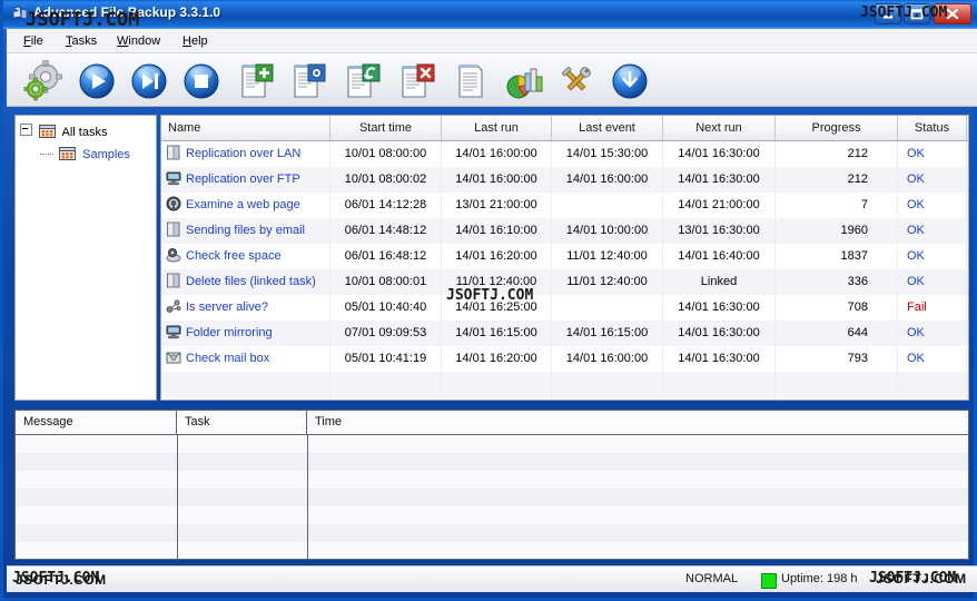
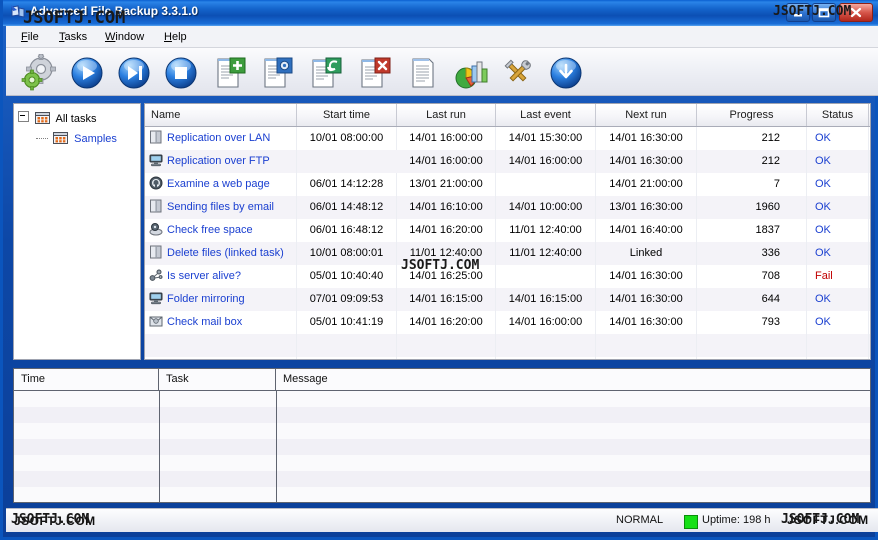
  Advanced File Backup 3.3.1.0
  File
  Tasks
  Window
  Help
  All tasks
  Samples
  Name
  Start time
  Last run
  Last event
  Next run
  Progress
  Status
  Replication over LAN
  10/01 08:00:00
  14/01 16:00:00
  14/01 15:30:00
  14/01 16:30:00
  212
  OK
  Replication over FTP
- 10/01 08:00:02
  14/01 16:00:00
  14/01 16:00:00
  14/01 16:30:00
  212
  OK
  Examine a web page
  06/01 14:12:28
  13/01 21:00:00
  14/01 21:00:00
  7
  OK
  Sending files by email
  06/01 14:48:12
  14/01 16:10:00
  14/01 10:00:00
  13/01 16:30:00
  1960
  OK
  Check free space
  06/01 16:48:12
  14/01 16:20:00
  11/01 12:40:00
  14/01 16:40:00
  1837
  OK
  Delete files (linked task)
  10/01 08:00:01
  11/01 12:40:00
  11/01 12:40:00
  Linked
  336
  OK
  Is server alive?
  05/01 10:40:40
  14/01 16:25:00
  14/01 16:30:00
  708
  Fail
  Folder mirroring
  07/01 09:09:53
  14/01 16:15:00
  14/01 16:15:00
  14/01 16:30:00
  644
  OK
  Check mail box
  05/01 10:41:19
  14/01 16:20:00
  14/01 16:00:00
  14/01 16:30:00
  793
  OK
- Message
+ Time
  Task
- Time
+ Message
  JSOFTJ.COM
  NORMAL
  Uptime: 198 h
  JSOFTJ.COM
  JSOFTJ.COM
  JSOFTJ.COM
  JSOFTJ.COM
  JSOFTJ.COM
  JSOFTJ.COM
